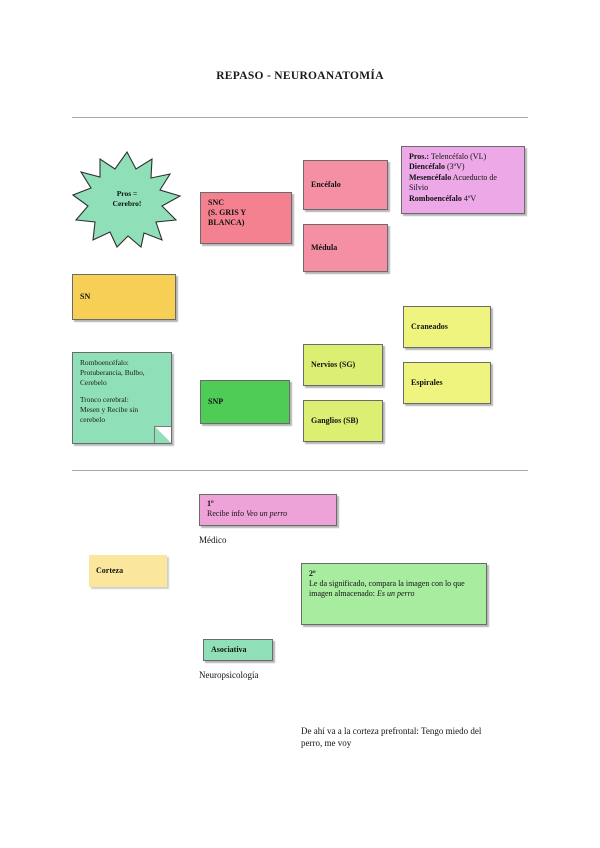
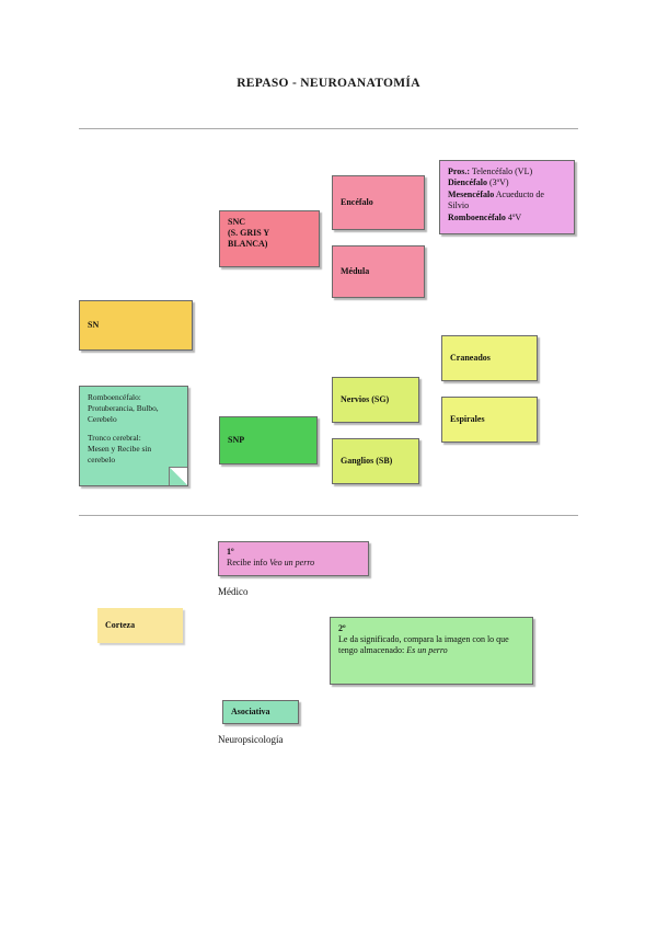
  REPASO - NEUROANATOMÍA
- Pros =
- Cerebro!
  SNC
  (S. GRIS Y
  BLANCA)
  Encéfalo
  Médula
  Pros.: Telencéfalo (VL)
  Diencéfalo (3ºV)
  Mesencéfalo Acueducto de Silvio
  Romboencéfalo 4ºV
  SN
  Romboencéfalo:
  Protuberancia, Bulbo, Cerebelo
  Tronco cerebral:
  Mesen y Recibe sin cerebelo
  SNP
  Nervios (SG)
  Ganglios (SB)
  Craneados
  Espirales
  1º
  Recibe info Veo un perro
  Médico
  Corteza
  2º
- Le da significado, compara la imagen con lo que imagen almacenado: Es un perro
+ Le da significado, compara la imagen con lo que tengo almacenado: Es un perro
  Asociativa
  Neuropsicología
- De ahí va a la corteza prefrontal: Tengo miedo del perro, me voy
